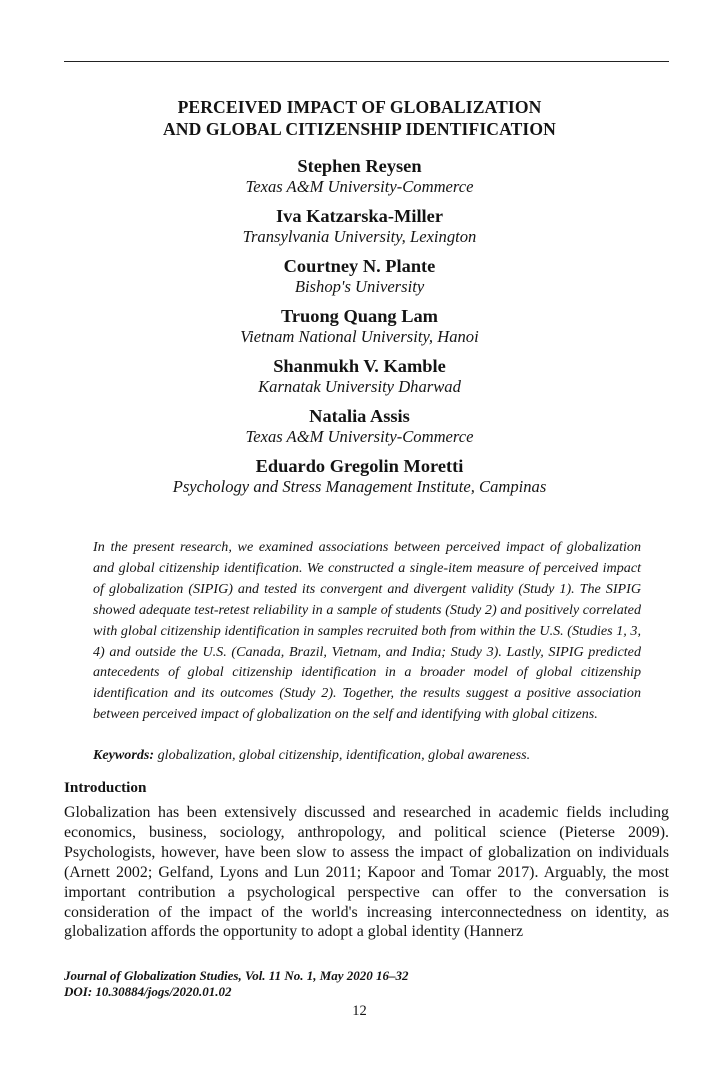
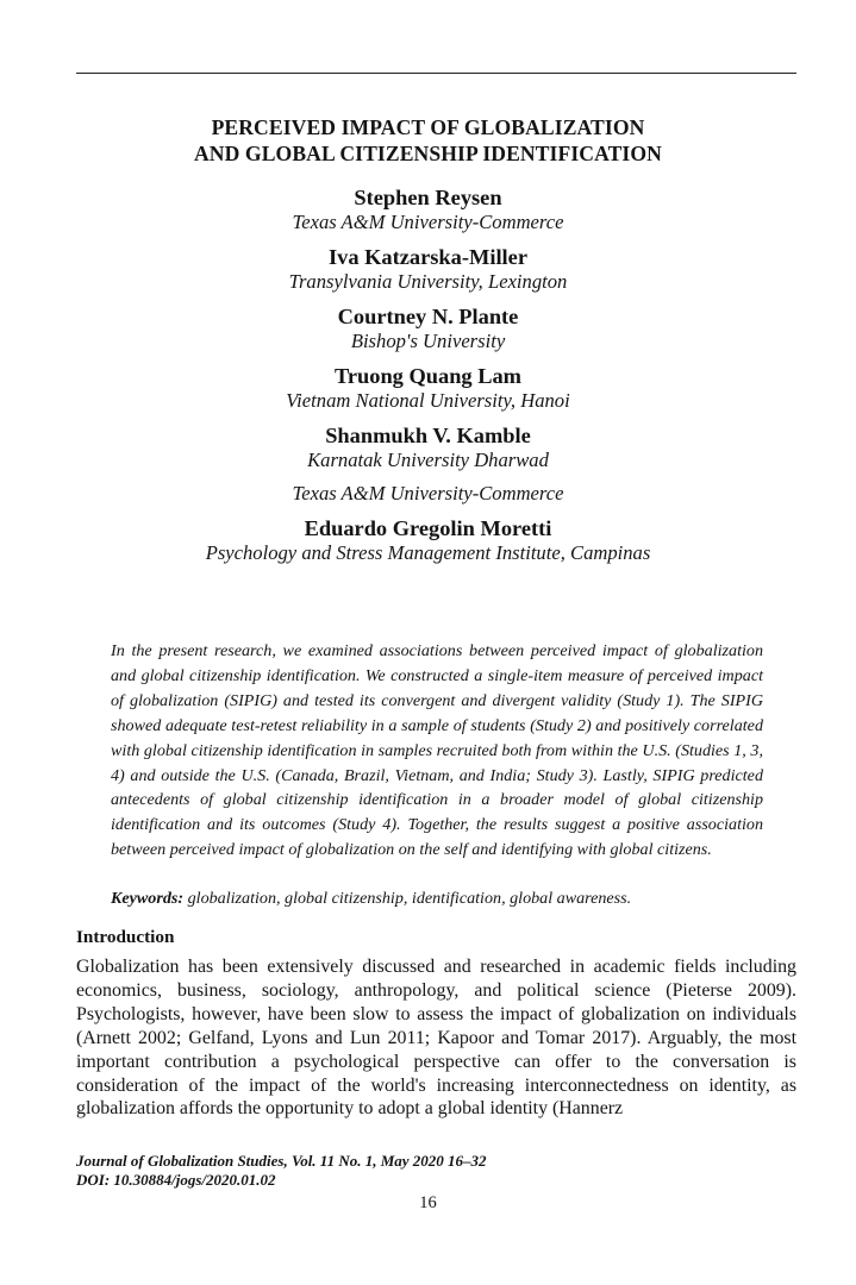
  PERCEIVED IMPACT OF GLOBALIZATION
  AND GLOBAL CITIZENSHIP IDENTIFICATION
  Stephen Reysen
  Texas A&M University-Commerce
  Iva Katzarska-Miller
  Transylvania University, Lexington
  Courtney N. Plante
  Bishop's University
  Truong Quang Lam
  Vietnam National University, Hanoi
  Shanmukh V. Kamble
  Karnatak University Dharwad
- Natalia Assis
  Texas A&M University-Commerce
  Eduardo Gregolin Moretti
  Psychology and Stress Management Institute, Campinas
- In the present research, we examined associations between perceived impact of globalization and global citizenship identification. We constructed a single-item measure of perceived impact of globalization (SIPIG) and tested its convergent and divergent validity (Study 1). The SIPIG showed adequate test-retest reliability in a sample of students (Study 2) and positively correlated with global citizenship identification in samples recruited both from within the U.S. (Studies 1, 3, 4) and outside the U.S. (Canada, Brazil, Vietnam, and India; Study 3). Lastly, SIPIG pre­dicted antecedents of global citizenship identification in a broader model of global citizenship identification and its outcomes (Study 2). Together, the results suggest a positive association between perceived impact of globalization on the self and identifying with global citizens.
+ In the present research, we examined associations between perceived impact of globalization and global citizenship identification. We constructed a single-item measure of perceived impact of globalization (SIPIG) and tested its convergent and divergent validity (Study 1). The SIPIG showed adequate test-retest reliability in a sample of students (Study 2) and positively correlated with global citizenship identification in samples recruited both from within the U.S. (Studies 1, 3, 4) and outside the U.S. (Canada, Brazil, Vietnam, and India; Study 3). Lastly, SIPIG pre­dicted antecedents of global citizenship identification in a broader model of global citizenship identification and its outcomes (Study 4). Together, the results suggest a positive association between perceived impact of globalization on the self and identifying with global citizens.
  Keywords: globalization, global citizenship, identification, global awareness.
  Introduction
  Globalization has been extensively discussed and researched in academic fields includ­ing economics, business, sociology, anthropology, and political science (Pieterse 2009). Psychologists, however, have been slow to assess the impact of globalization on indi­viduals (Arnett 2002; Gelfand, Lyons and Lun 2011; Kapoor and Tomar 2017). Argua­bly, the most important contribution a psychological perspective can offer to the con­versation is consideration of the impact of the world's increasing interconnectedness on identity, as globalization affords the opportunity to adopt a global identity (Hannerz
  Journal of Globalization Studies, Vol. 11 No. 1, May 2020 16–32
  DOI: 10.30884/jogs/2020.01.02
- 12
+ 16
